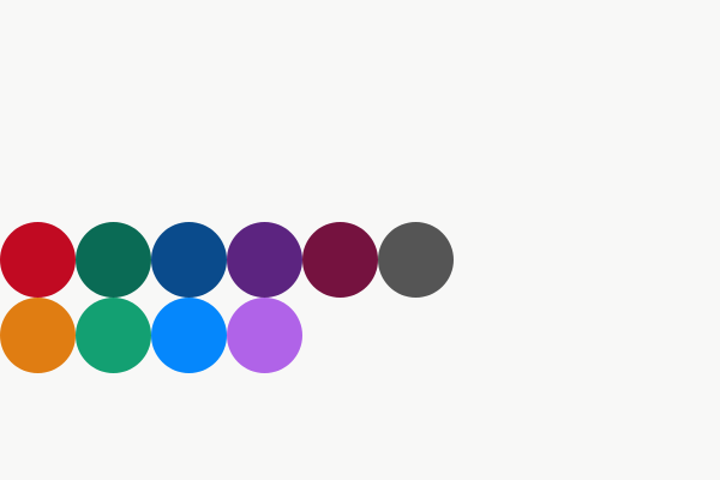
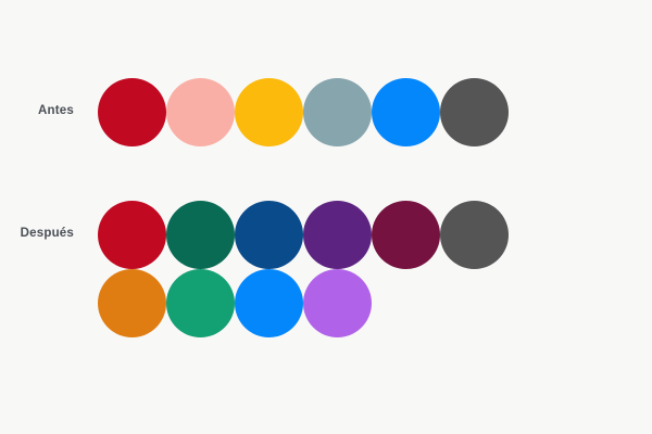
+ Antes
+ Después
